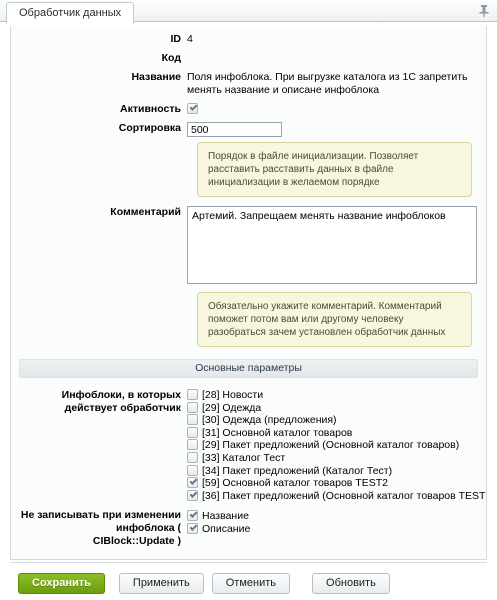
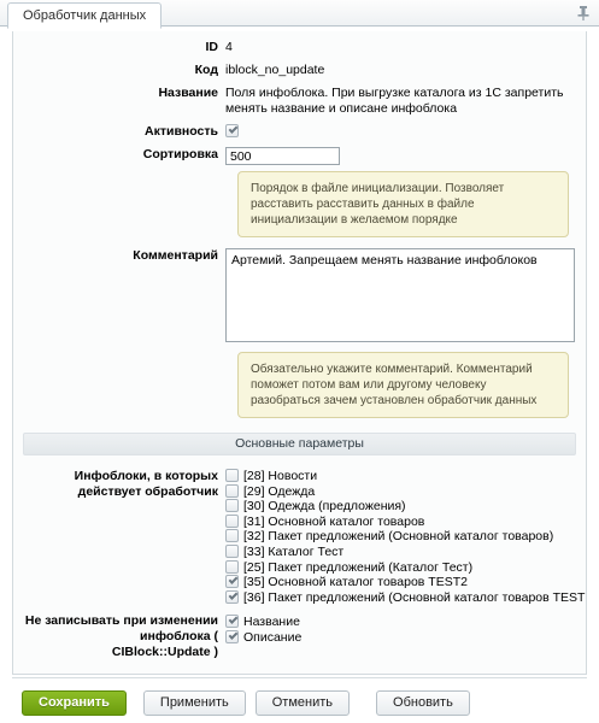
  Обработчик данных
  ID
  4
  Код
+ iblock_no_update
  Название
  Поля инфоблока. При выгрузке каталога из 1С запретить менять название и описане инфоблока
  Активность
  Сортировка
  500
  Порядок в файле инициализации. Позволяет расставить расставить данных в файле инициализации в желаемом порядке
  Комментарий
  Артемий. Запрещаем менять название инфоблоков
  Обязательно укажите комментарий. Комментарий поможет потом вам или другому человеку разобраться зачем установлен обработчик данных
  Основные параметры
  Инфоблоки, в которых действует обработчик
  [28] Новости
  [29] Одежда
  [30] Одежда (предложения)
  [31] Основной каталог товаров
- [29] Пакет предложений (Основной каталог товаров)
+ [32] Пакет предложений (Основной каталог товаров)
  [33] Каталог Тест
- [34] Пакет предложений (Каталог Тест)
+ [25] Пакет предложений (Каталог Тест)
- [59] Основной каталог товаров TEST2
+ [35] Основной каталог товаров TEST2
  [36] Пакет предложений (Основной каталог товаров TEST
  Не записывать при изменении инфоблока (
  CIBlock::Update )
  Название
  Описание
  Сохранить
  Применить
  Отменить
  Обновить
